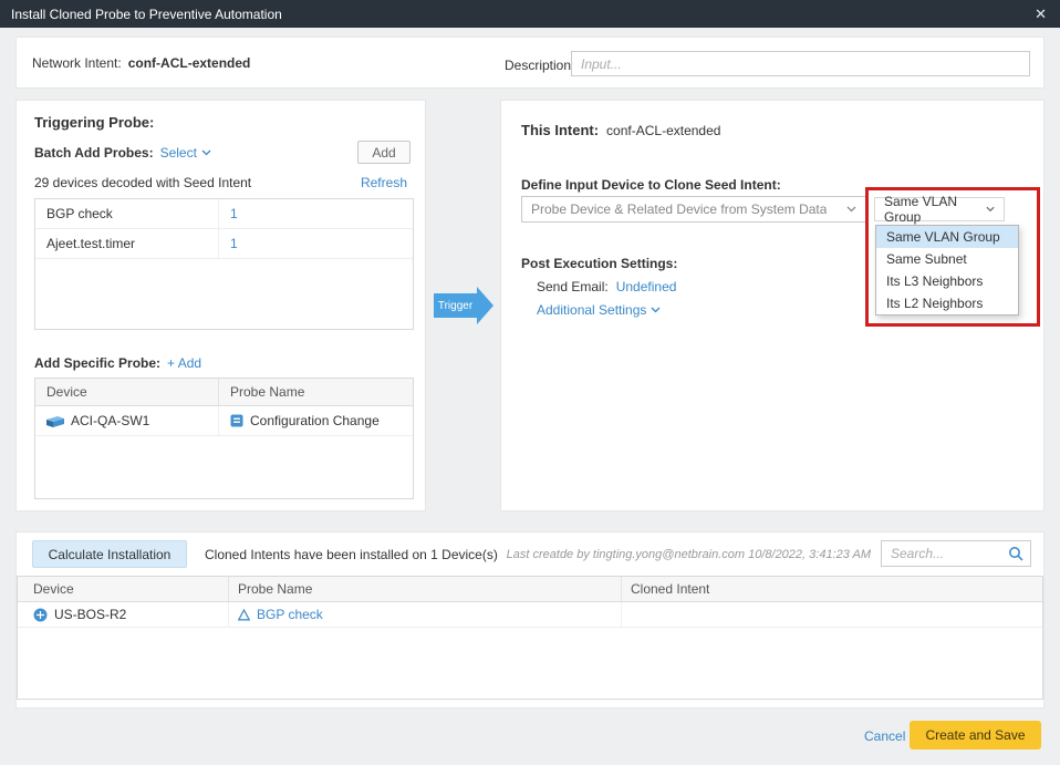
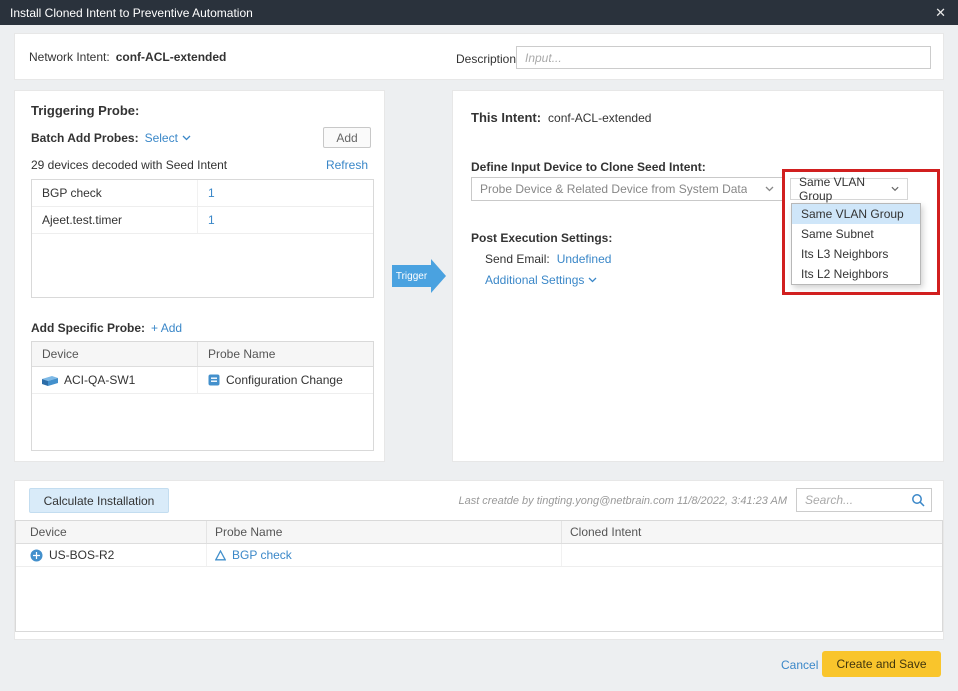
- Install Cloned Probe to Preventive Automation
+ Install Cloned Intent to Preventive Automation
  ✕
  Network Intent:
  conf-ACL-extended
  Description
  Input...
  Triggering Probe:
  Batch Add Probes:
  Select
  Add
  29 devices decoded with Seed Intent
  Refresh
  BGP check
  1
  Ajeet.test.timer
  1
  Add Specific Probe:
  + Add
  Device
  Probe Name
  ACI-QA-SW1
  Configuration Change
  Trigger
  This Intent:
  conf-ACL-extended
  Define Input Device to Clone Seed Intent:
  Probe Device & Related Device from System Data
  Same VLAN Group
  Same VLAN Group
  Same Subnet
  Its L3 Neighbors
  Its L2 Neighbors
  Post Execution Settings:
  Send Email:
  Undefined
  Additional Settings
  Calculate Installation
- Cloned Intents have been installed on 1 Device(s)
- Last creatde by tingting.yong@netbrain.com 10/8/2022, 3:41:23 AM
+ Last creatde by tingting.yong@netbrain.com 11/8/2022, 3:41:23 AM
  Search...
  Device
  Probe Name
  Cloned Intent
  US-BOS-R2
  BGP check
  Cancel
  Create and Save
